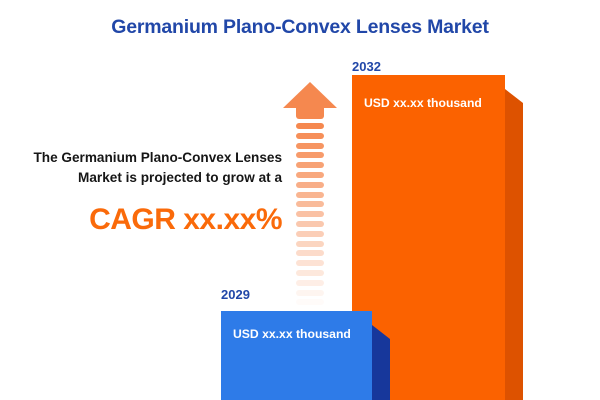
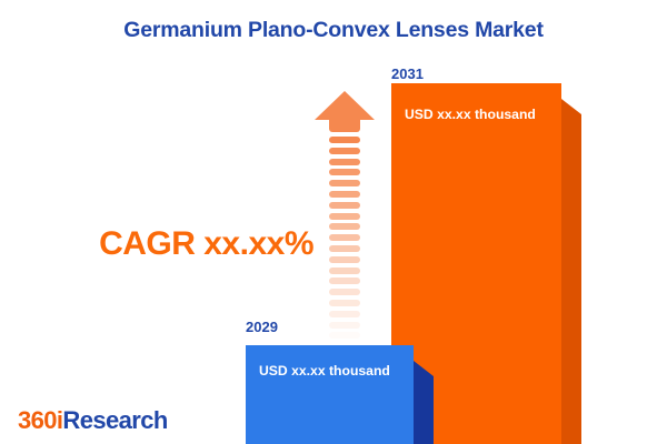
  Germanium Plano-Convex Lenses Market
- The Germanium Plano-Convex Lenses Market is projected to grow at a
  CAGR xx.xx%
- 2032
+ 2031
  USD xx.xx thousand
  2029
  USD xx.xx thousand
+ 360iResearch
